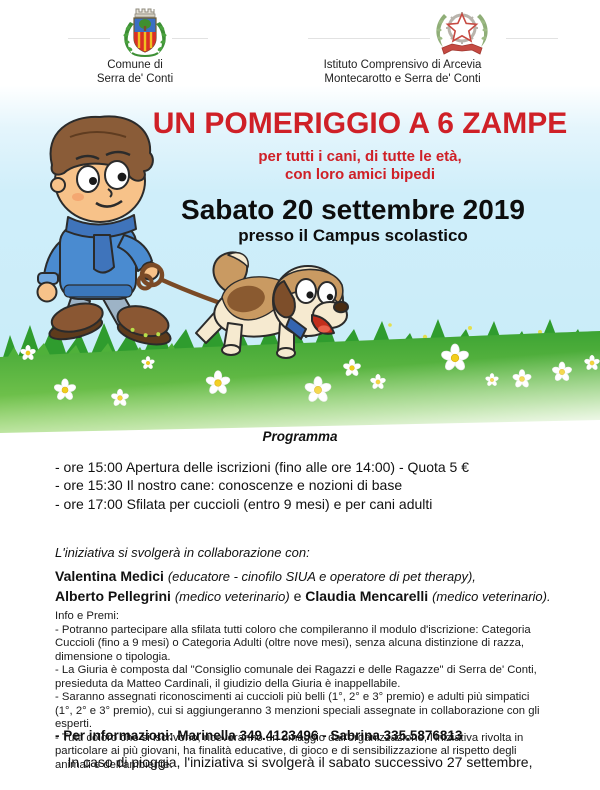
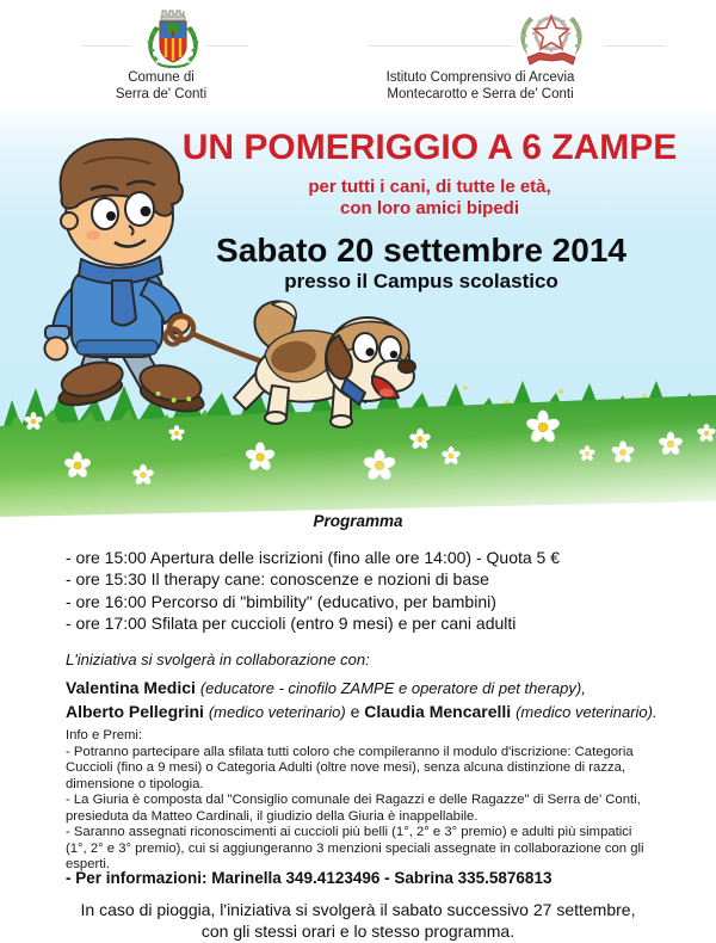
  Comune di
  Serra de' Conti
  Istituto Comprensivo di Arcevia
  Montecarotto e Serra de' Conti
  UN POMERIGGIO A 6 ZAMPE
  per tutti i cani, di tutte le età,
  con loro amici bipedi
- Sabato 20 settembre 2019
+ Sabato 20 settembre 2014
  presso il Campus scolastico
  Programma
  - ore 15:00 Apertura delle iscrizioni (fino alle ore 14:00) - Quota 5 €
- - ore 15:30 Il nostro cane: conoscenze e nozioni di base
+ - ore 15:30 Il therapy cane: conoscenze e nozioni di base
+ - ore 16:00 Percorso di "bimbility" (educativo, per bambini)
  - ore 17:00 Sfilata per cuccioli (entro 9 mesi) e per cani adulti
  L'iniziativa si svolgerà in collaborazione con:
- Valentina Medici (educatore - cinofilo SIUA e operatore di pet therapy),
+ Valentina Medici (educatore - cinofilo ZAMPE e operatore di pet therapy),
  Alberto Pellegrini (medico veterinario) e Claudia Mencarelli (medico veterinario).
  Info e Premi:
  - Potranno partecipare alla sfilata tutti coloro che compileranno il modulo d'iscrizione: Categoria Cuccioli (fino a 9 mesi) o Categoria Adulti (oltre nove mesi), senza alcuna distinzione di razza, dimensione o tipologia.
  - La Giuria è composta dal "Consiglio comunale dei Ragazzi e delle Ragazze" di Serra de' Conti, presieduta da Matteo Cardinali, il giudizio della Giuria è inappellabile.
  - Saranno assegnati riconoscimenti ai cuccioli più belli (1°, 2° e 3° premio) e adulti più simpatici (1°, 2° e 3° premio), cui si aggiungeranno 3 menzioni speciali assegnate in collaborazione con gli esperti.
- - Tutti coloro che si iscrivono, riceveranno un omaggio dall'organizzazione, l'iniziativa rivolta in particolare ai più giovani, ha finalità educative, di gioco e di sensibilizzazione al rispetto degli animali e dell'ambiente.
  - Per informazioni: Marinella 349.4123496 - Sabrina 335.5876813
  In caso di pioggia, l'iniziativa si svolgerà il sabato successivo 27 settembre,
+ con gli stessi orari e lo stesso programma.
